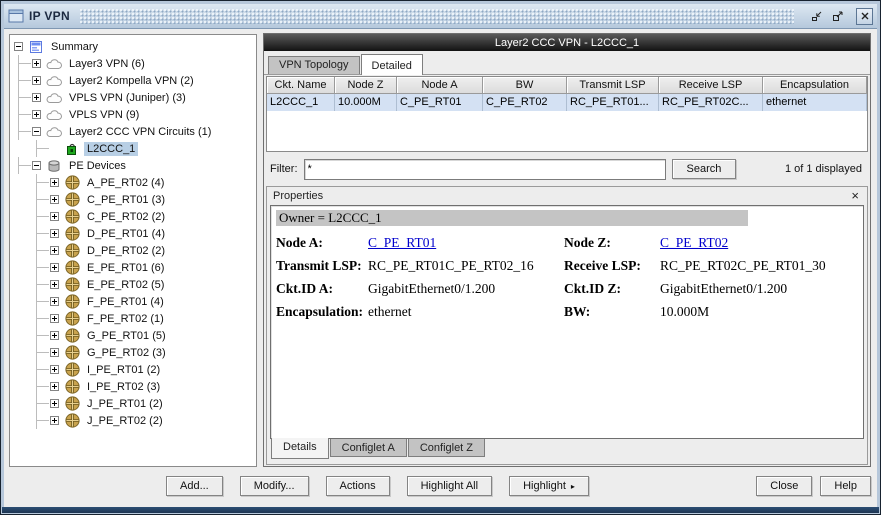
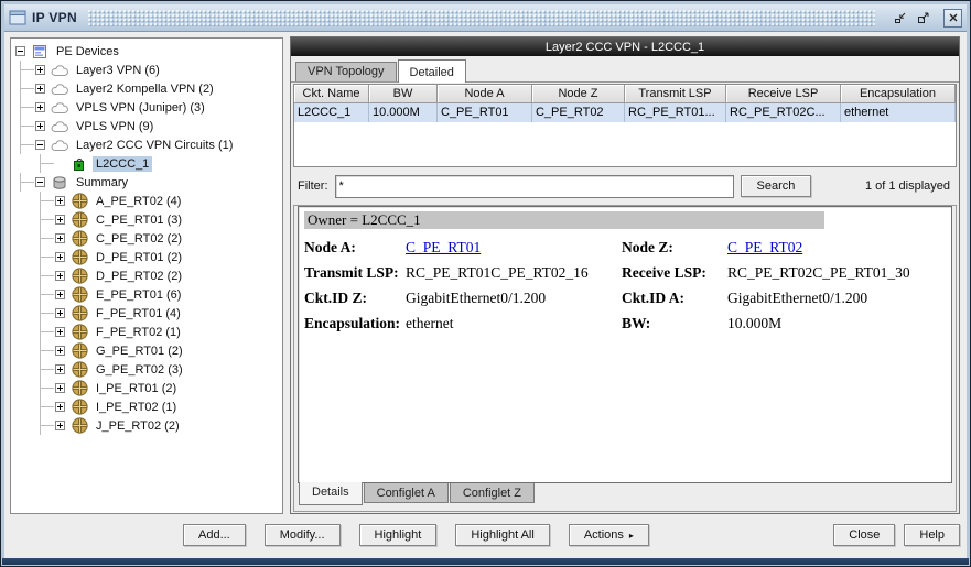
  IP VPN
- Summary
+ PE Devices
  Layer3 VPN (6)
  Layer2 Kompella VPN (2)
  VPLS VPN (Juniper) (3)
  VPLS VPN (9)
  Layer2 CCC VPN Circuits (1)
  L2CCC_1
- PE Devices
+ Summary
  A_PE_RT02 (4)
  C_PE_RT01 (3)
  C_PE_RT02 (2)
- D_PE_RT01 (4)
+ D_PE_RT01 (2)
  D_PE_RT02 (2)
  E_PE_RT01 (6)
- E_PE_RT02 (5)
  F_PE_RT01 (4)
  F_PE_RT02 (1)
- G_PE_RT01 (5)
+ G_PE_RT01 (2)
  G_PE_RT02 (3)
  I_PE_RT01 (2)
- I_PE_RT02 (3)
+ I_PE_RT02 (1)
- J_PE_RT01 (2)
  J_PE_RT02 (2)
  Layer2 CCC VPN - L2CCC_1
  VPN Topology
  Detailed
  Ckt. Name
- Node Z
+ BW
  Node A
- BW
+ Node Z
  Transmit LSP
  Receive LSP
  Encapsulation
  L2CCC_1
  10.000M
  C_PE_RT01
  C_PE_RT02
  RC_PE_RT01...
  RC_PE_RT02C...
  ethernet
  Filter:
  *
  Search
  1 of 1 displayed
- Properties
- ×
  Owner = L2CCC_1
  Node A:
  C_PE_RT01
  Node Z:
  C_PE_RT02
  Transmit LSP:
  RC_PE_RT01C_PE_RT02_16
  Receive LSP:
  RC_PE_RT02C_PE_RT01_30
- Ckt.ID A:
+ Ckt.ID Z:
  GigabitEthernet0/1.200
- Ckt.ID Z:
+ Ckt.ID A:
  GigabitEthernet0/1.200
  Encapsulation:
  ethernet
  BW:
  10.000M
  Details
  Configlet A
  Configlet Z
  Add...
  Modify...
- Actions
+ Highlight
  Highlight All
- Highlight ▸
+ Actions ▸
  Close
  Help
